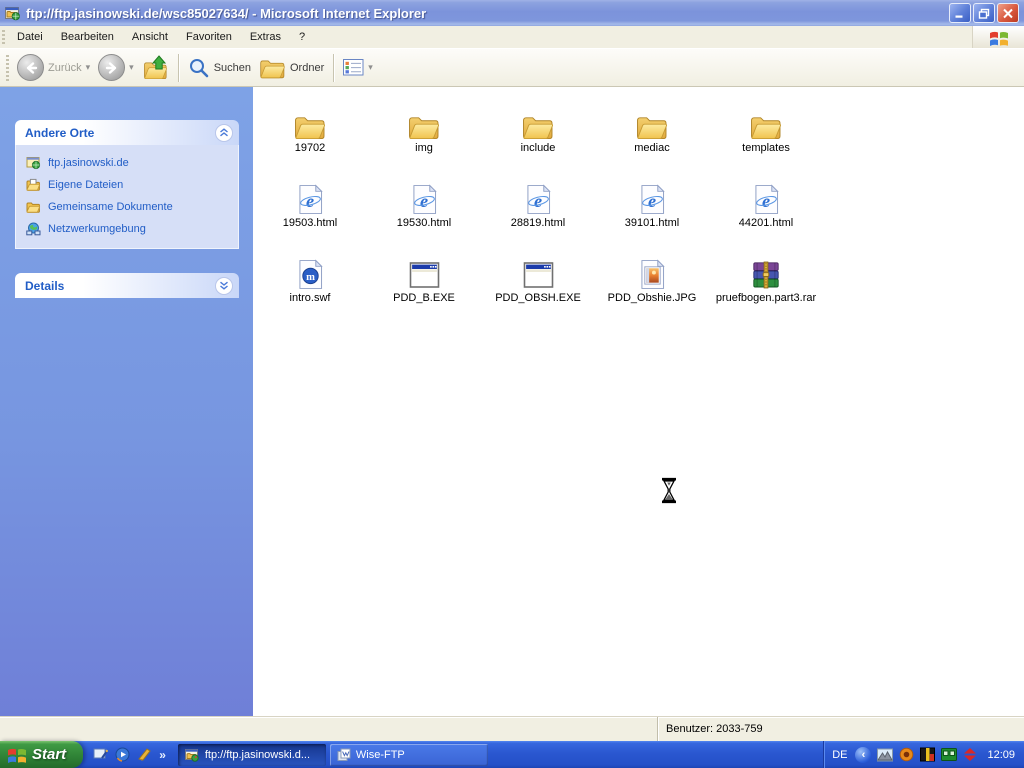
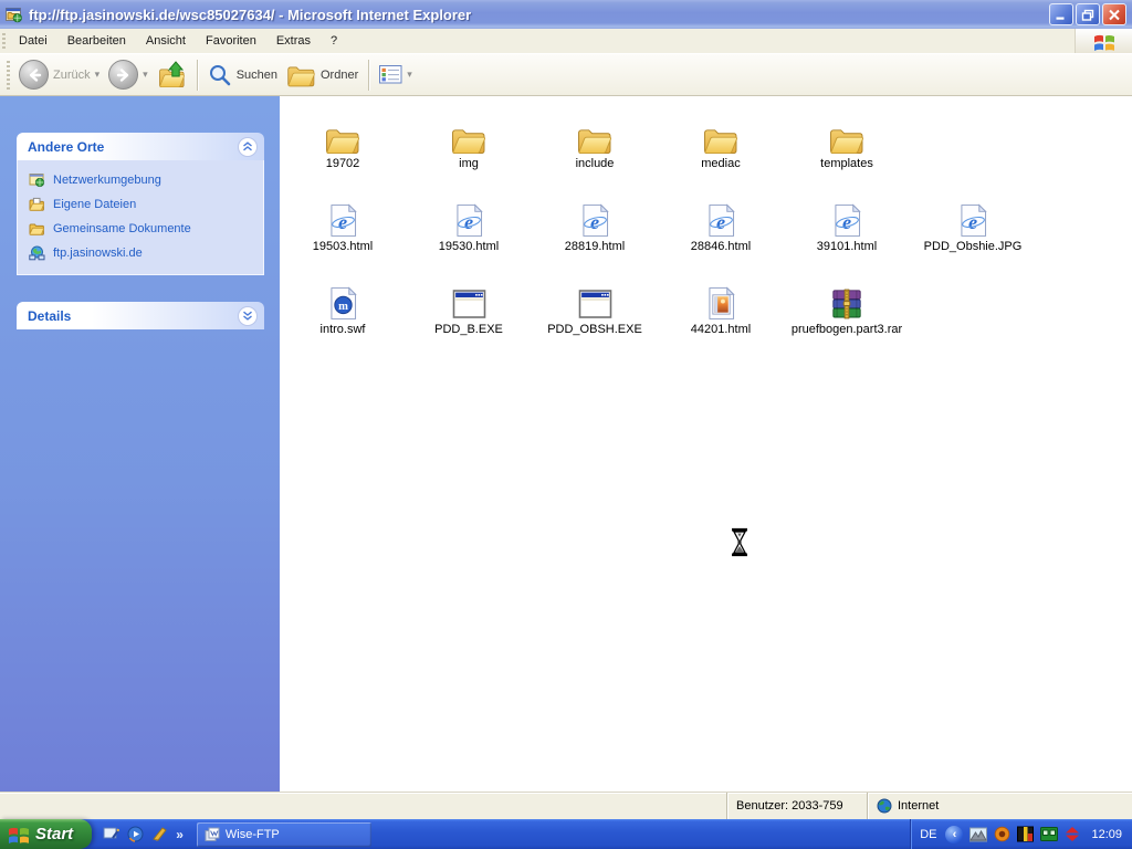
  ftp://ftp.jasinowski.de/wsc85027634/ - Microsoft Internet Explorer
  Datei
  Bearbeiten
  Ansicht
  Favoriten
  Extras
  ?
  Zurück
  ▾
  ▾
  Suchen
  Ordner
  ▾
  Andere Orte
- ftp.jasinowski.de
+ Netzwerkumgebung
  Eigene Dateien
  Gemeinsame Dokumente
- Netzwerkumgebung
+ ftp.jasinowski.de
  Details
  19702
  img
  include
  mediac
  templates
  19503.html
  19530.html
  28819.html
+ 28846.html
  39101.html
- 44201.html
+ PDD_Obshie.JPG
  intro.swf
  PDD_B.EXE
  PDD_OBSH.EXE
- PDD_Obshie.JPG
+ 44201.html
  pruefbogen.part3.rar
  Benutzer: 2033-759
+ Internet
  Start
  »
- ftp://ftp.jasinowski.d...
  Wise-FTP
  DE
  ‹
  12:09
